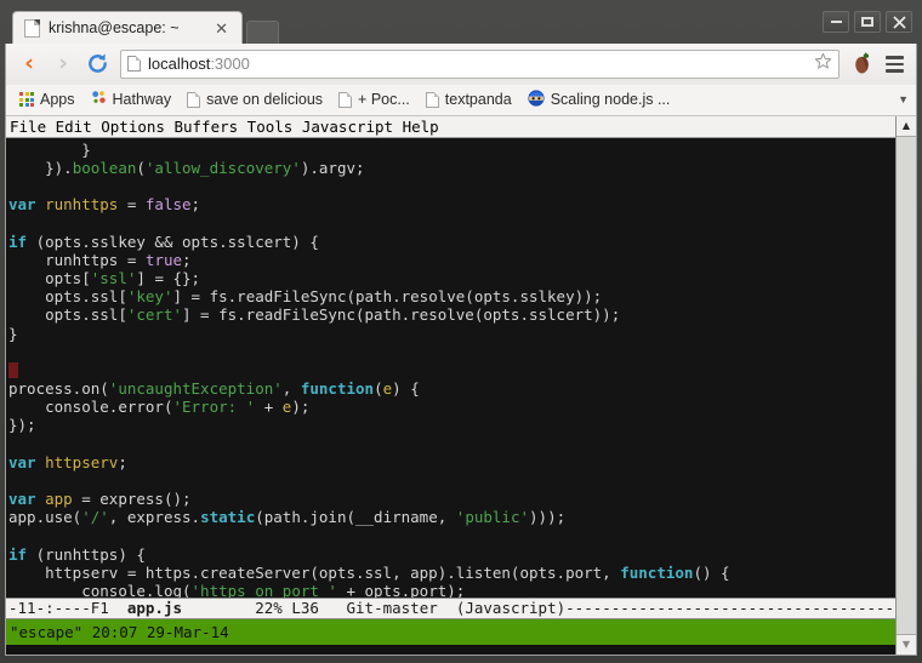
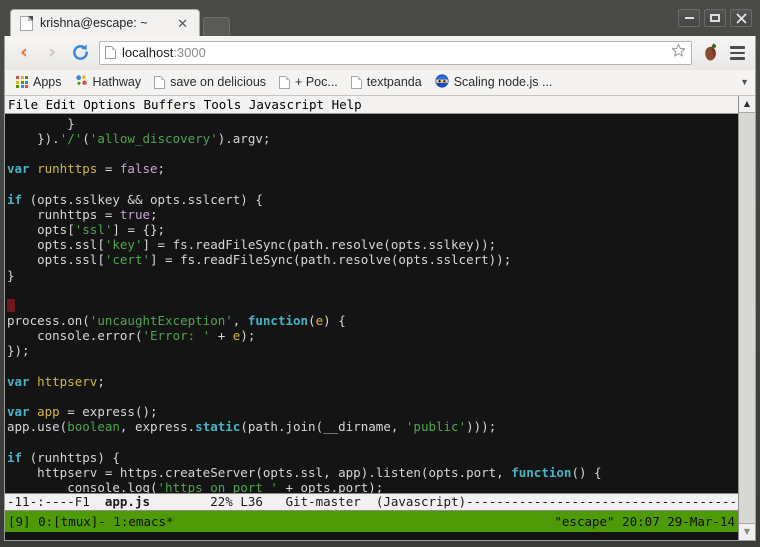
  krishna@escape: ~
  ✕
  ‹
  ›
  localhost:3000
  Apps
  Hathway
  save on delicious
  + Poc...
  textpanda
  Scaling node.js ...
  ▼
  File Edit Options Buffers Tools Javascript Help
  }
- }).boolean('allow_discovery').argv;
+ }).'/'('allow_discovery').argv;
  var runhttps = false;
  if (opts.sslkey && opts.sslcert) {
  runhttps = true;
  opts['ssl'] = {};
  opts.ssl['key'] = fs.readFileSync(path.resolve(opts.sslkey));
  opts.ssl['cert'] = fs.readFileSync(path.resolve(opts.sslcert));
  }
  process.on('uncaughtException', function(e) {
  console.error('Error: ' + e);
  });
  var httpserv;
  var app = express();
- app.use('/', express.static(path.join(__dirname, 'public')));
+ app.use(boolean, express.static(path.join(__dirname, 'public')));
  if (runhttps) {
  httpserv = https.createServer(opts.ssl, app).listen(opts.port, function() {
  console.log('https on port ' + opts.port);
  -11-:----F1 app.js 22% L36 Git-master (Javascript)------------------------------------
+ [9] 0:[tmux]- 1:emacs*
  "escape" 20:07 29-Mar-14
  ▲
  ▼
